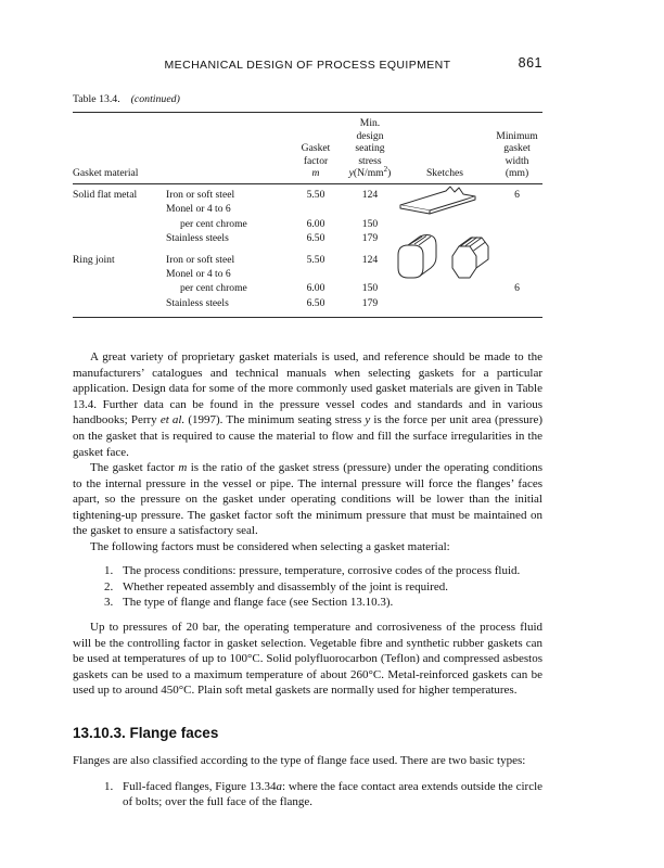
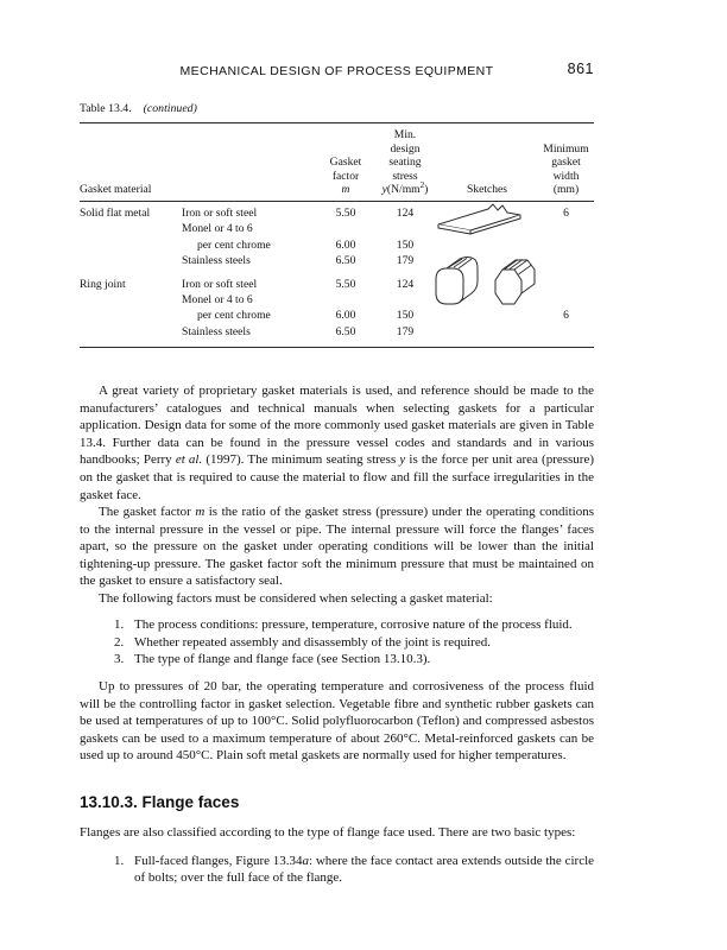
  MECHANICAL DESIGN OF PROCESS EQUIPMENT
  861
  Table 13.4. (continued)
  Gasket material
  Gasket
  factor
  m
  Min.
  design
  seating
  stress
  y(N/mm2)
  Sketches
  Minimum
  gasket
  width
  (mm)
  Solid flat metal
  Iron or soft steel
  5.50
  124
  6
  Monel or 4 to 6
  per cent chrome
  6.00
  150
  Stainless steels
  6.50
  179
  Ring joint
  Iron or soft steel
  5.50
  124
  Monel or 4 to 6
  per cent chrome
  6.00
  150
  6
  Stainless steels
  6.50
  179
  A great variety of proprietary gasket materials is used, and reference should be made to the manufacturers’ catalogues and technical manuals when selecting gaskets for a particular application. Design data for some of the more commonly used gasket materials are given in Table 13.4. Further data can be found in the pressure vessel codes and standards and in various handbooks; Perry et al. (1997). The minimum seating stress y is the force per unit area (pressure) on the gasket that is required to cause the material to flow and fill the surface irregularities in the gasket face.
  The gasket factor m is the ratio of the gasket stress (pressure) under the operating conditions to the internal pressure in the vessel or pipe. The internal pressure will force the flanges’ faces apart, so the pressure on the gasket under operating conditions will be lower than the initial tightening-up pressure. The gasket factor soft the minimum pressure that must be maintained on the gasket to ensure a satisfactory seal.
  The following factors must be considered when selecting a gasket material:
  1.
- The process conditions: pressure, temperature, corrosive codes of the process fluid.
+ The process conditions: pressure, temperature, corrosive nature of the process fluid.
  2.
  Whether repeated assembly and disassembly of the joint is required.
  3.
  The type of flange and flange face (see Section 13.10.3).
  Up to pressures of 20 bar, the operating temperature and corrosiveness of the process fluid will be the controlling factor in gasket selection. Vegetable fibre and synthetic rubber gaskets can be used at temperatures of up to 100°C. Solid polyfluorocarbon (Teflon) and compressed asbestos gaskets can be used to a maximum temperature of about 260°C. Metal-reinforced gaskets can be used up to around 450°C. Plain soft metal gaskets are normally used for higher temperatures.
  13.10.3. Flange faces
  Flanges are also classified according to the type of flange face used. There are two basic types:
  1.
  Full-faced flanges, Figure 13.34a: where the face contact area extends outside the circle of bolts; over the full face of the flange.
